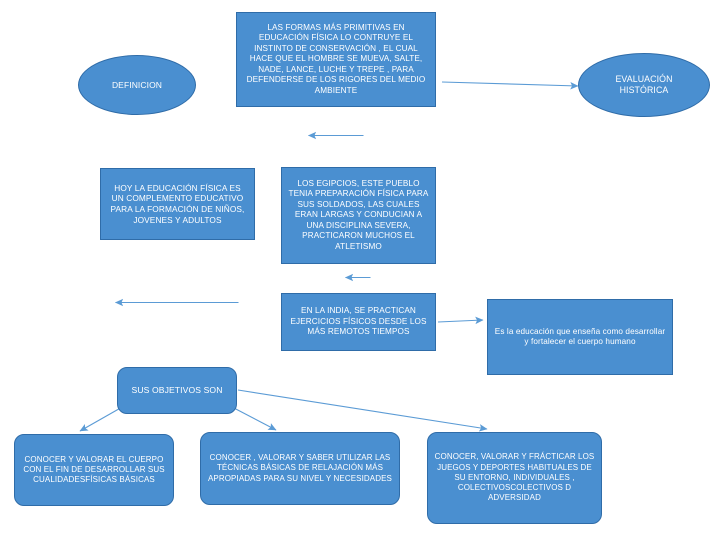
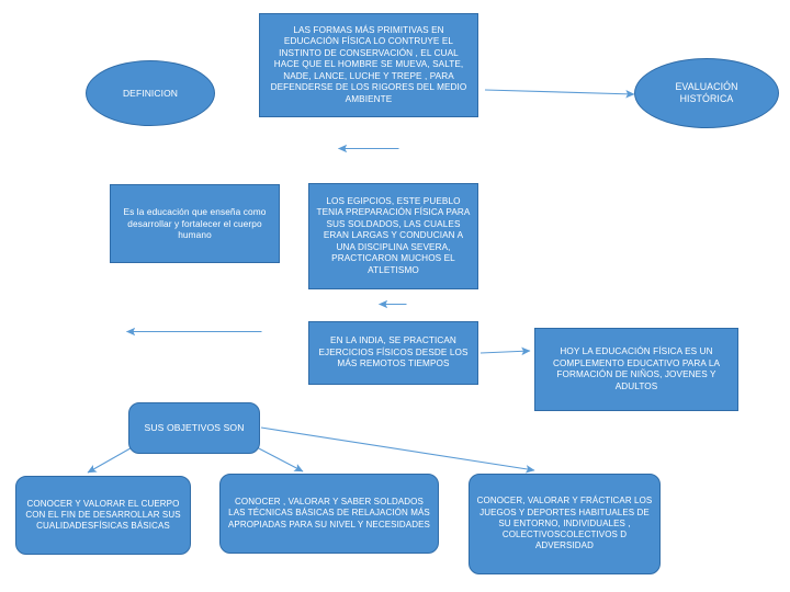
  DEFINICION
  LAS FORMAS MÁS PRIMITIVAS EN EDUCACIÓN FÍSICA LO CONTRUYE EL INSTINTO DE CONSERVACIÓN , EL CUAL HACE QUE EL HOMBRE SE MUEVA, SALTE, NADE, LANCE, LUCHE Y TREPE , PARA DEFENDERSE DE LOS RIGORES DEL MEDIO AMBIENTE
  EVALUACIÓN
  HISTÓRICA
- HOY LA EDUCACIÓN FÍSICA ES UN COMPLEMENTO EDUCATIVO PARA LA FORMACIÓN DE NIÑOS, JOVENES Y ADULTOS
+ Es la educación que enseña como desarrollar y fortalecer el cuerpo humano
  LOS EGIPCIOS, ESTE PUEBLO TENIA PREPARACIÓN FÍSICA PARA SUS SOLDADOS, LAS CUALES ERAN LARGAS Y CONDUCIAN A UNA DISCIPLINA SEVERA, PRACTICARON MUCHOS EL ATLETISMO
  EN LA INDIA, SE PRACTICAN EJERCICIOS FÍSICOS DESDE LOS MÁS REMOTOS TIEMPOS
- Es la educación que enseña como desarrollar y fortalecer el cuerpo humano
+ HOY LA EDUCACIÓN FÍSICA ES UN COMPLEMENTO EDUCATIVO PARA LA FORMACIÓN DE NIÑOS, JOVENES Y ADULTOS
  SUS OBJETIVOS SON
  CONOCER Y VALORAR EL CUERPO CON EL FIN DE DESARROLLAR SUS CUALIDADESFÍSICAS BÁSICAS
- CONOCER , VALORAR Y SABER UTILIZAR LAS TÉCNICAS BÁSICAS DE RELAJACIÓN MÁS APROPIADAS PARA SU NIVEL Y NECESIDADES
+ CONOCER , VALORAR Y SABER SOLDADOS LAS TÉCNICAS BÁSICAS DE RELAJACIÓN MÁS APROPIADAS PARA SU NIVEL Y NECESIDADES
  CONOCER, VALORAR Y FRÁCTICAR LOS JUEGOS Y DEPORTES HABITUALES DE SU ENTORNO, INDIVIDUALES , COLECTIVOSCOLECTIVOS D ADVERSIDAD
